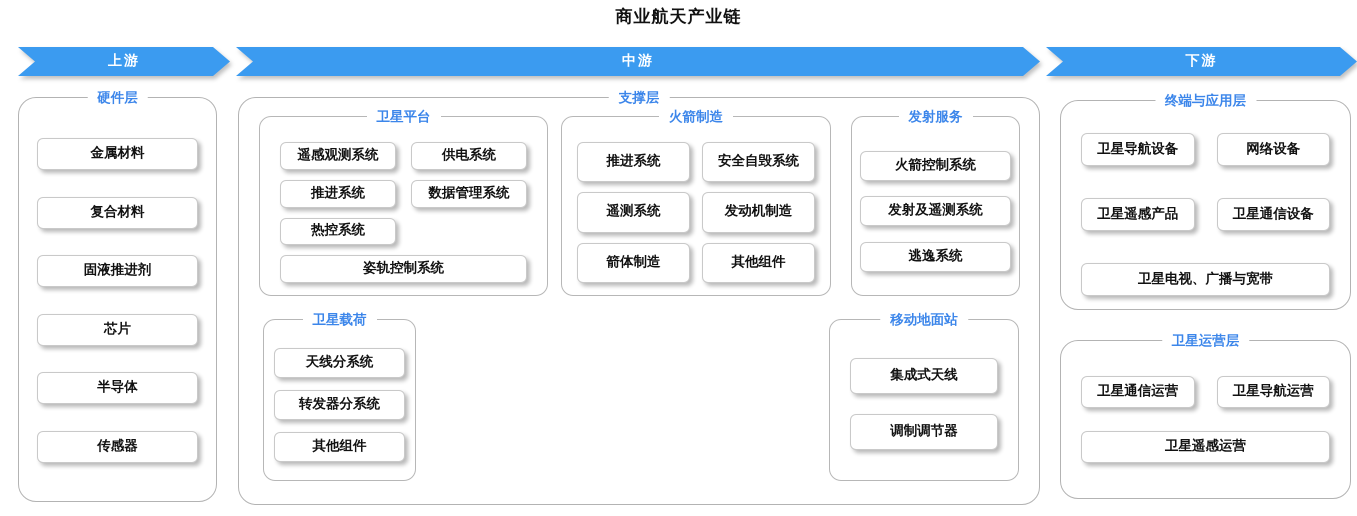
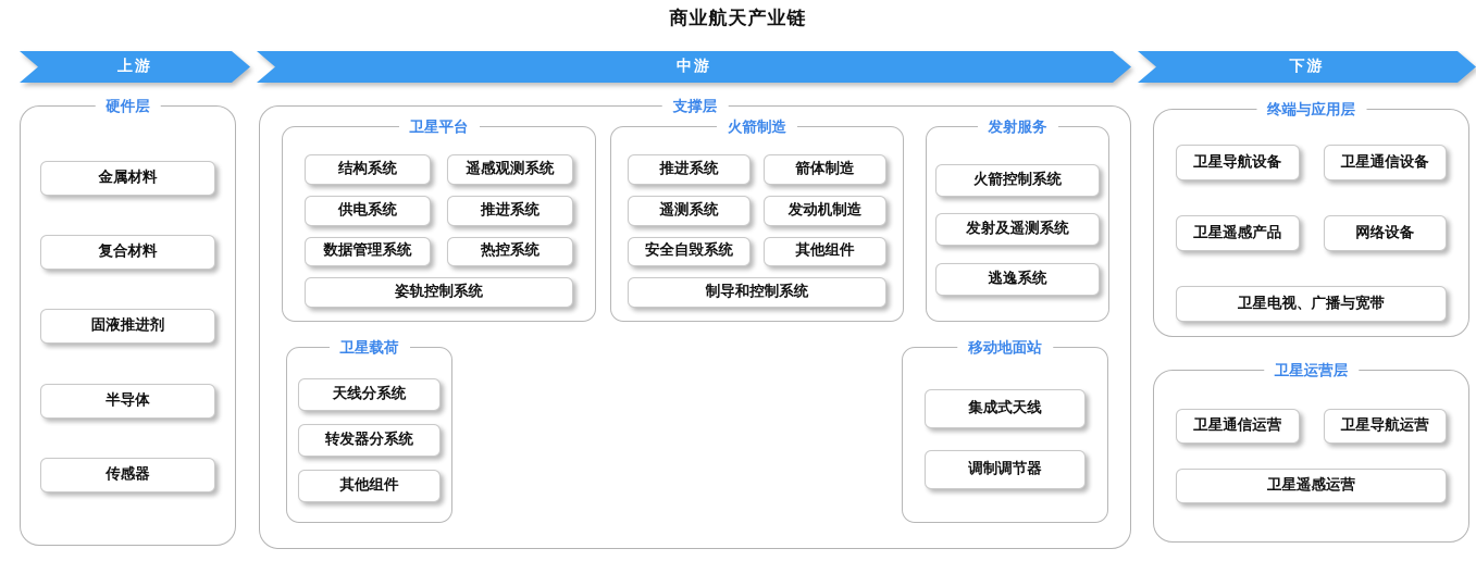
  商业航天产业链
  上游
  中游
  下游
  硬件层
  金属材料
  复合材料
  固液推进剂
- 芯片
  半导体
  传感器
  支撑层
  卫星平台
+ 结构系统
  遥感观测系统
  供电系统
  推进系统
  数据管理系统
  热控系统
  姿轨控制系统
  火箭制造
  推进系统
- 安全自毁系统
+ 箭体制造
  遥测系统
  发动机制造
- 箭体制造
+ 安全自毁系统
  其他组件
+ 制导和控制系统
  发射服务
  火箭控制系统
  发射及遥测系统
  逃逸系统
  卫星载荷
  天线分系统
  转发器分系统
  其他组件
  移动地面站
  集成式天线
  调制调节器
  终端与应用层
  卫星导航设备
- 网络设备
+ 卫星通信设备
  卫星遥感产品
- 卫星通信设备
+ 网络设备
  卫星电视、广播与宽带
  卫星运营层
  卫星通信运营
  卫星导航运营
  卫星遥感运营
